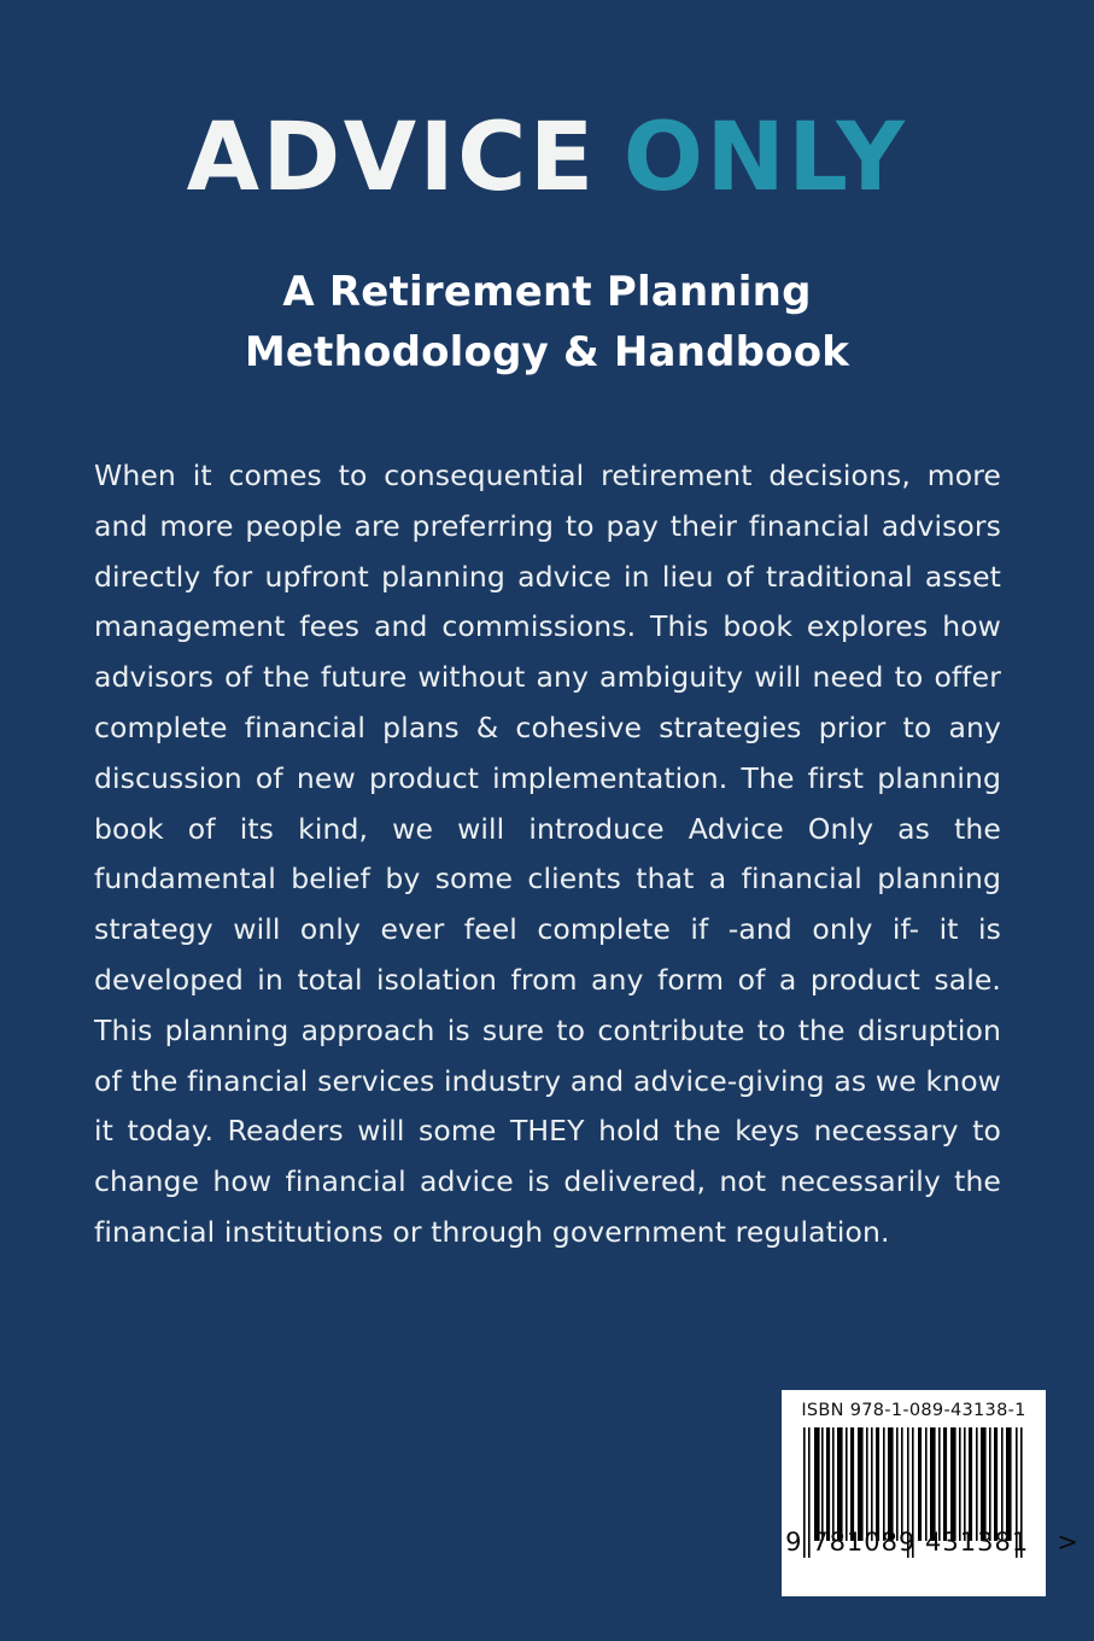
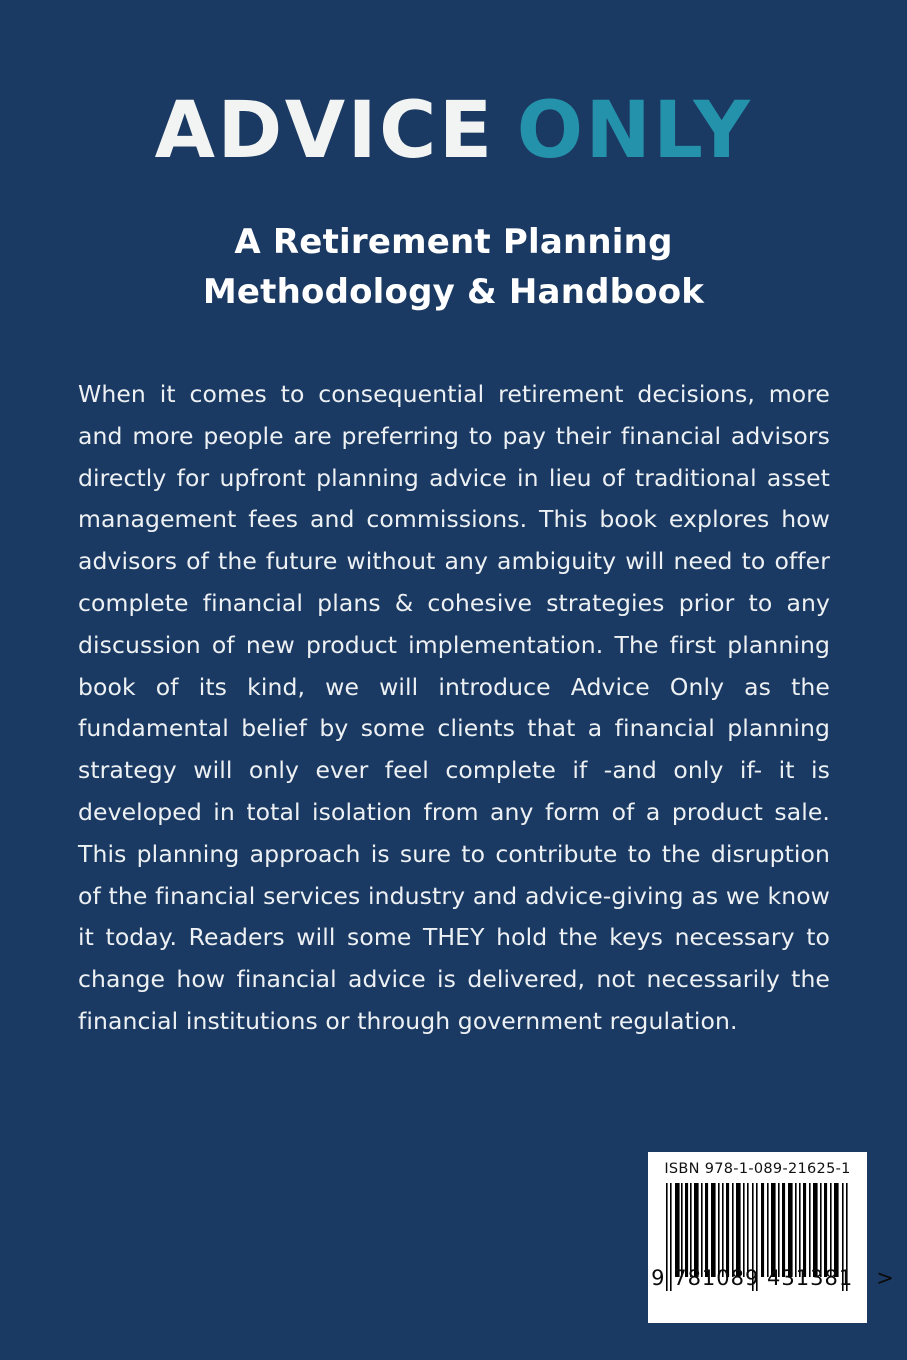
  ADVICE ONLY
  A Retirement Planning
  Methodology & Handbook
  When it comes to consequential retirement decisions, more and more people are preferring to pay their financial advisors directly for upfront planning advice in lieu of traditional asset management fees and commissions. This book explores how advisors of the future without any ambiguity will need to offer complete financial plans & cohesive strategies prior to any discussion of new product implementation. The first planning book of its kind, we will introduce Advice Only as the fundamental belief by some clients that a financial planning strategy will only ever feel complete if -and only if- it is developed in total isolation from any form of a product sale. This planning approach is sure to contribute to the disruption of the financial services industry and advice-giving as we know it today. Readers will some THEY hold the keys necessary to change how financial advice is delivered, not necessarily the financial institutions or through government regulation.
- ISBN 978-1-089-43138-1
+ ISBN 978-1-089-21625-1
  9 781089 431381 >
